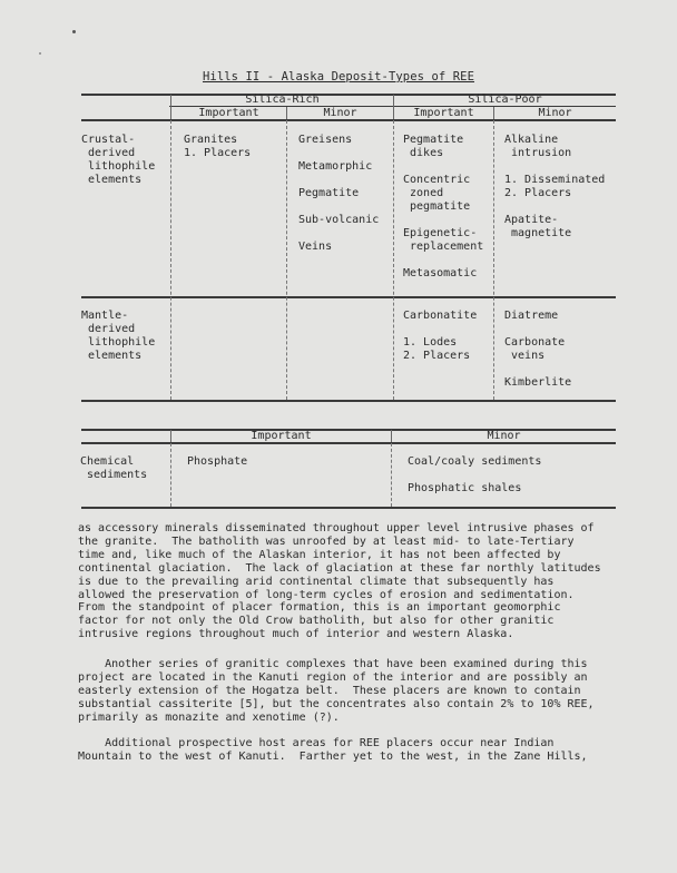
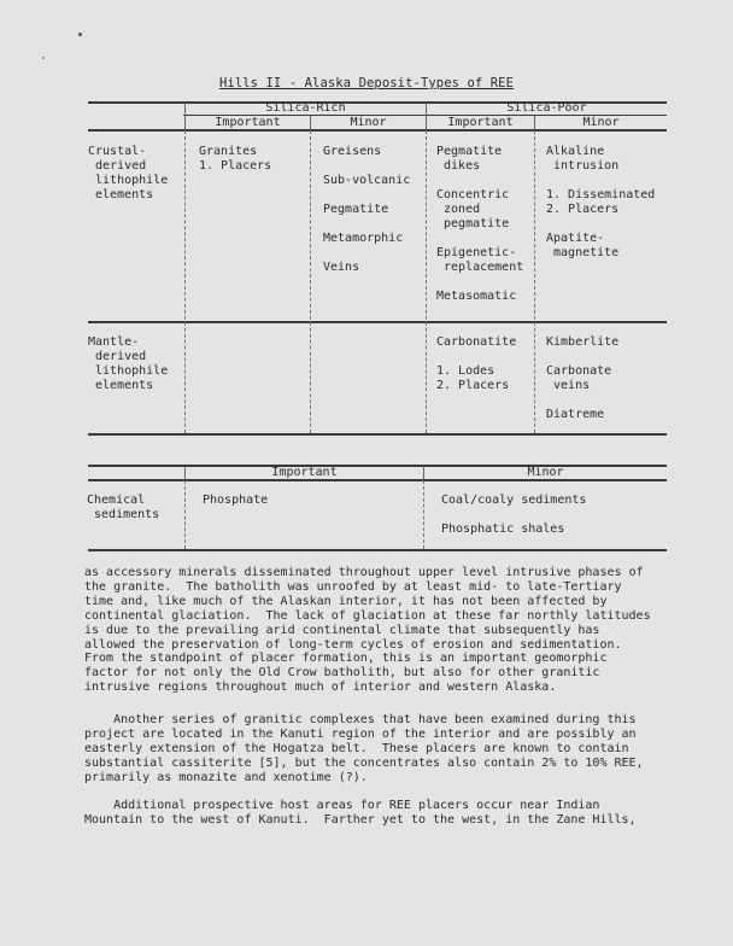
  Hills II - Alaska Deposit-Types of REE
  Silica-Rich
  Silica-Poor
  Important
  Minor
  Important
  Minor
  Crustal-
  derived
  lithophile
  elements
  Granites
  1. Placers
  Greisens
- Metamorphic
+ Sub-volcanic
  Pegmatite
- Sub-volcanic
+ Metamorphic
  Veins
  Pegmatite
  dikes
  Concentric
  zoned
  pegmatite
  Epigenetic-
  replacement
  Metasomatic
  Alkaline
  intrusion
  1. Disseminated
  2. Placers
  Apatite-
  magnetite
  Mantle-
  derived
  lithophile
  elements
  Carbonatite
  1. Lodes
  2. Placers
- Diatreme
+ Kimberlite
  Carbonate
  veins
- Kimberlite
+ Diatreme
  Important
  Minor
  Chemical
  sediments
  Phosphate
  Coal/coaly sediments
  Phosphatic shales
  as accessory minerals disseminated throughout upper level intrusive phases of
  the granite. The batholith was unroofed by at least mid- to late-Tertiary
  time and, like much of the Alaskan interior, it has not been affected by
  continental glaciation. The lack of glaciation at these far northly latitudes
  is due to the prevailing arid continental climate that subsequently has
  allowed the preservation of long-term cycles of erosion and sedimentation.
  From the standpoint of placer formation, this is an important geomorphic
  factor for not only the Old Crow batholith, but also for other granitic
  intrusive regions throughout much of interior and western Alaska.
  Another series of granitic complexes that have been examined during this
  project are located in the Kanuti region of the interior and are possibly an
  easterly extension of the Hogatza belt. These placers are known to contain
  substantial cassiterite [5], but the concentrates also contain 2% to 10% REE,
  primarily as monazite and xenotime (?).
  Additional prospective host areas for REE placers occur near Indian
  Mountain to the west of Kanuti. Farther yet to the west, in the Zane Hills,
